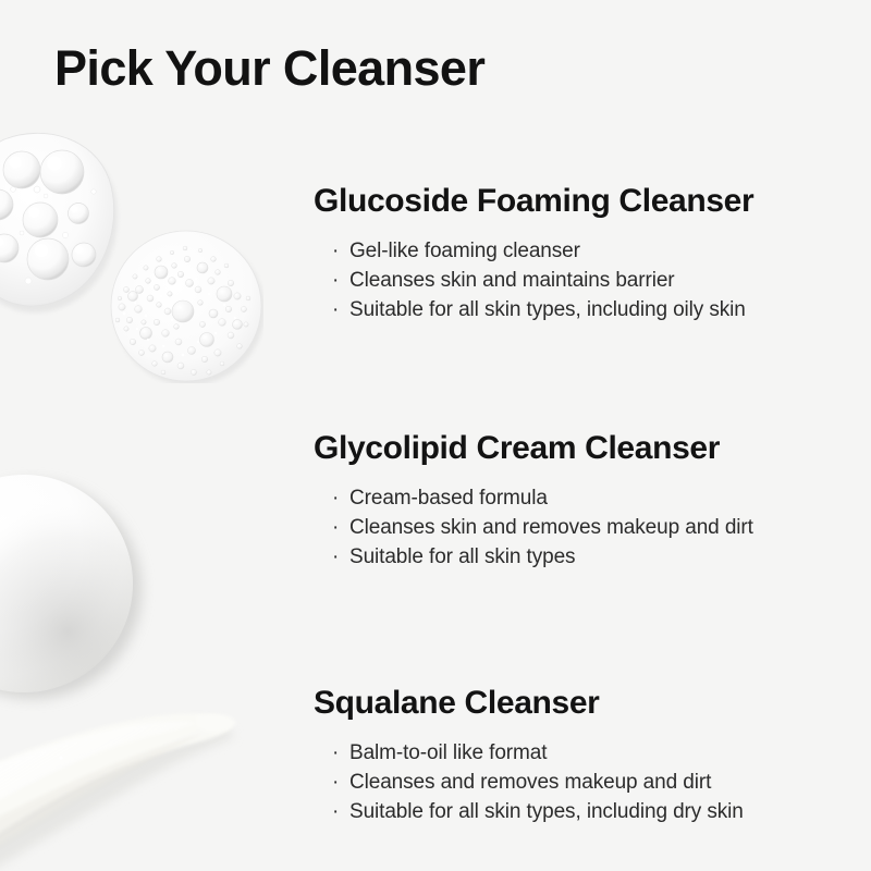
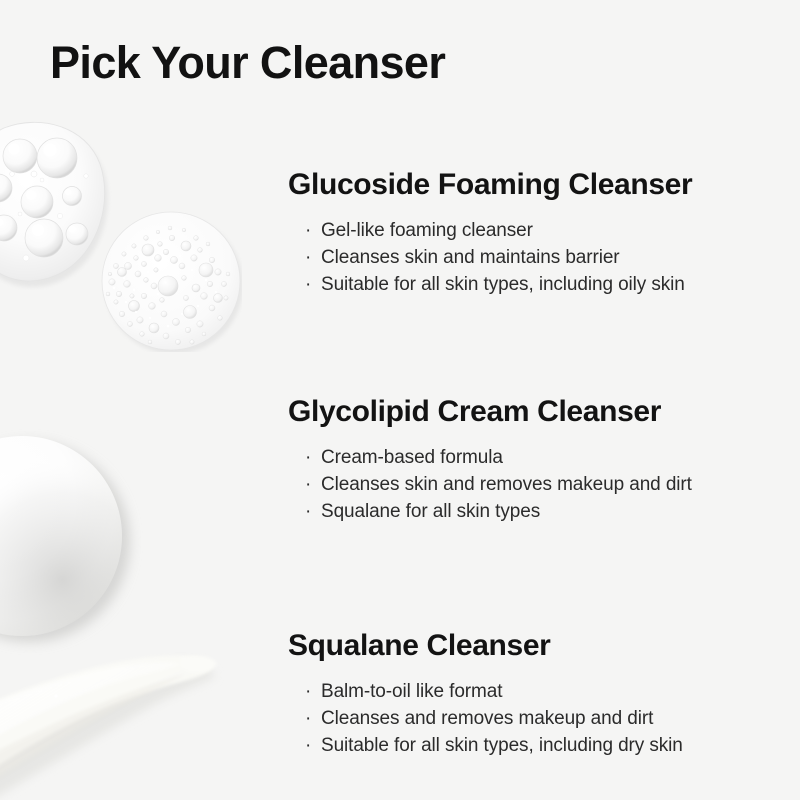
  Pick Your Cleanser
  Glucoside Foaming Cleanser
  ·
  Gel-like foaming cleanser
  ·
  Cleanses skin and maintains barrier
  ·
  Suitable for all skin types, including oily skin
  Glycolipid Cream Cleanser
  ·
  Cream-based formula
  ·
  Cleanses skin and removes makeup and dirt
  ·
- Suitable for all skin types
+ Squalane for all skin types
  Squalane Cleanser
  ·
  Balm-to-oil like format
  ·
  Cleanses and removes makeup and dirt
  ·
  Suitable for all skin types, including dry skin
